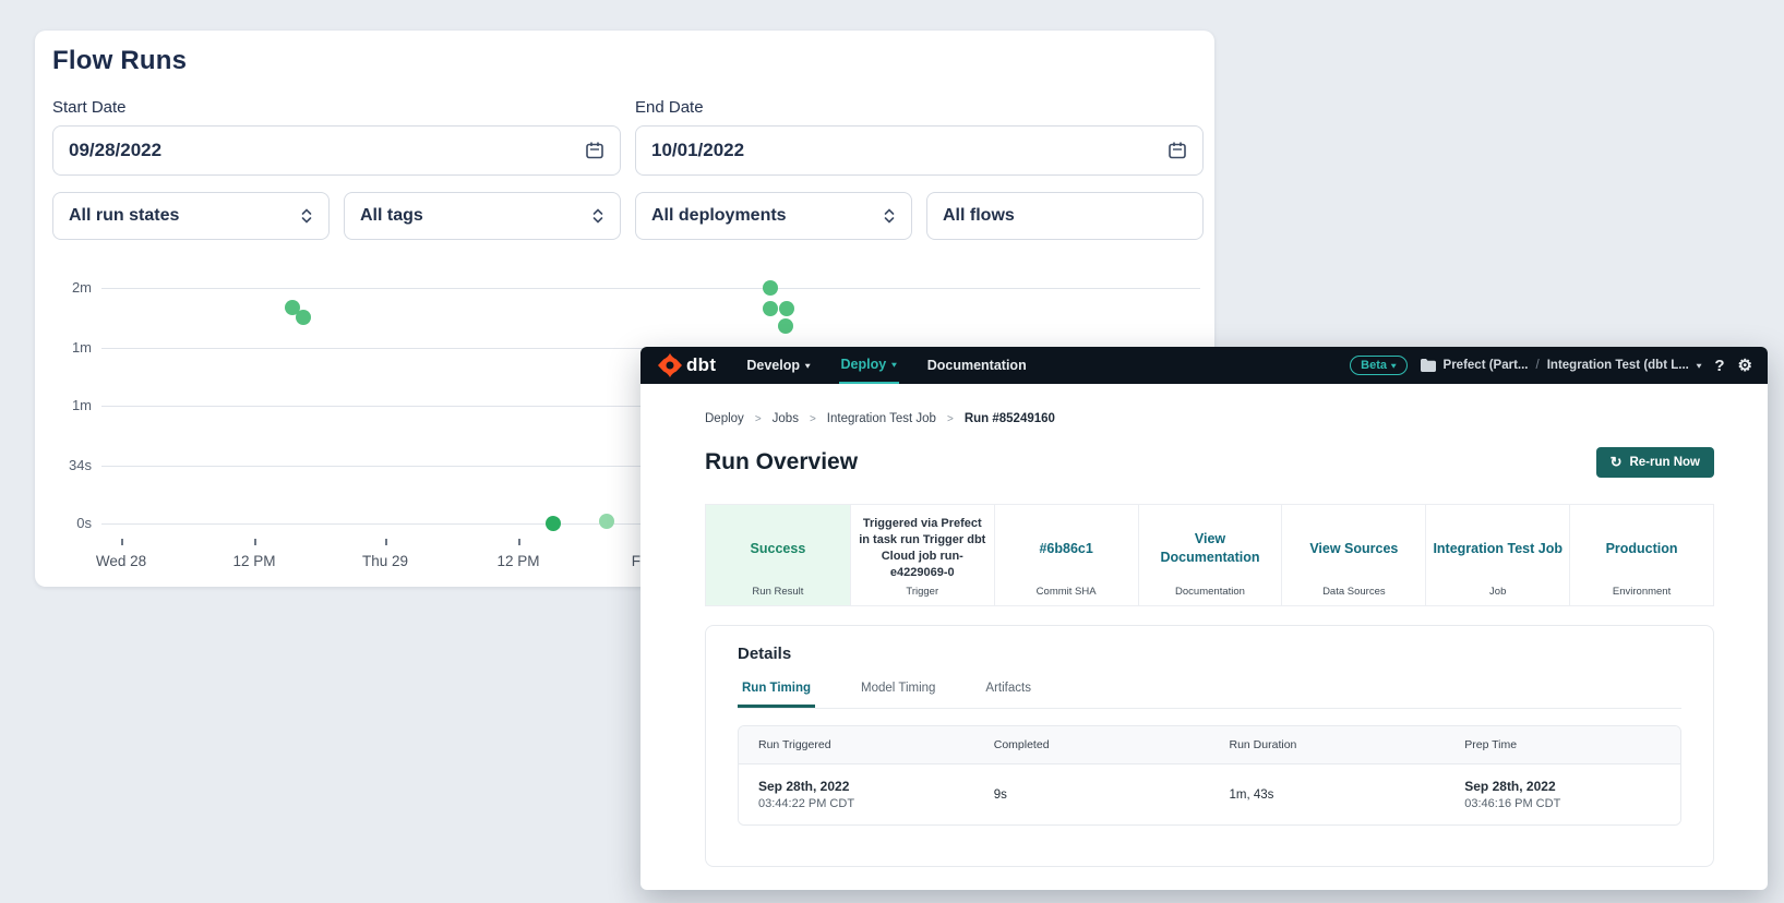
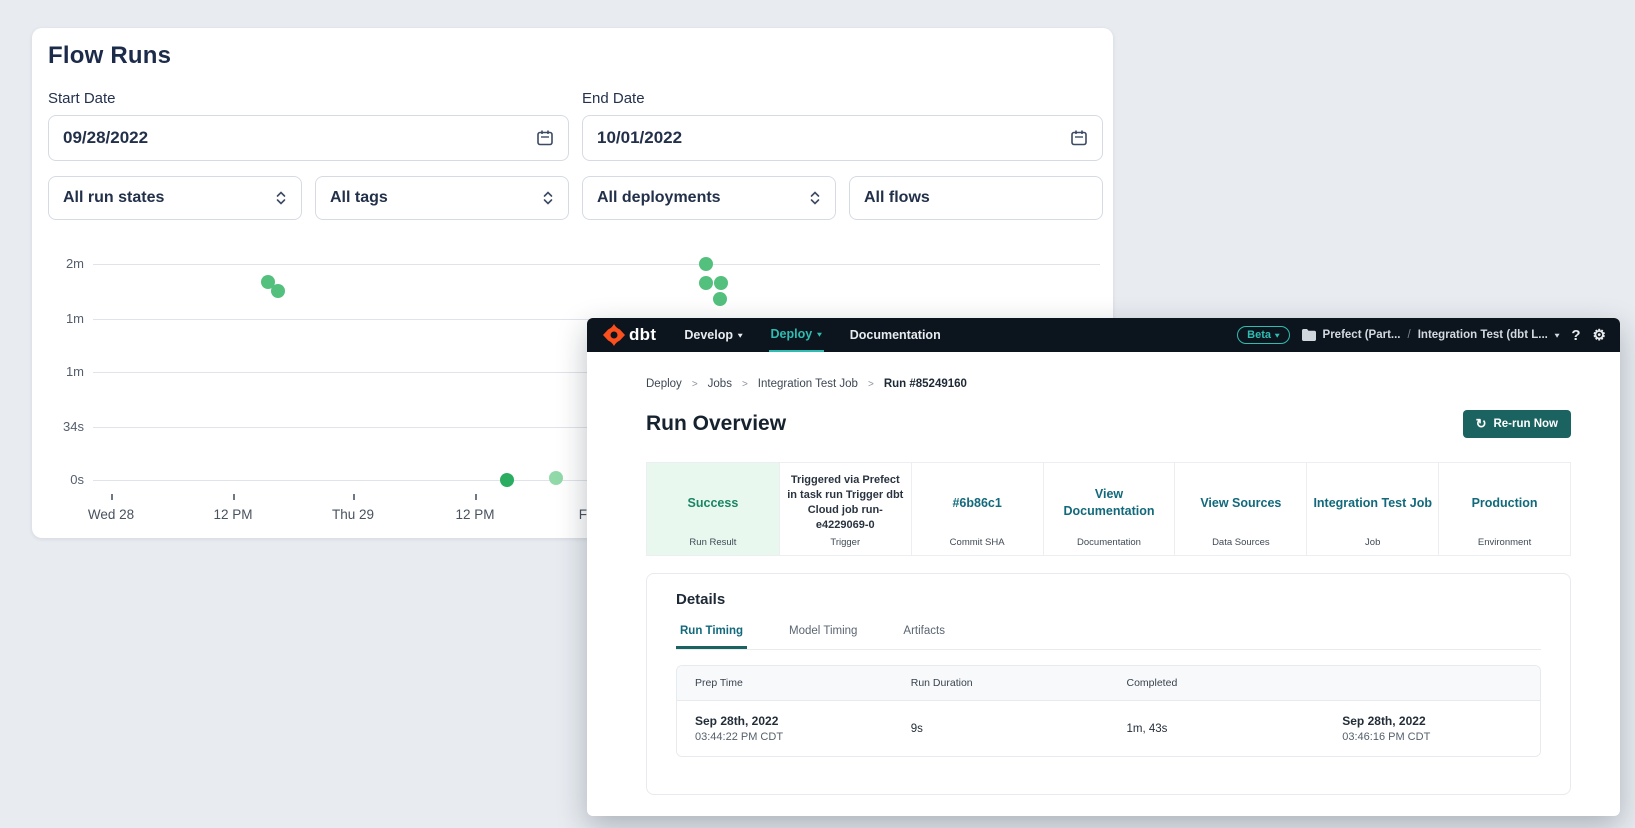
  Flow Runs
  Start Date
  09/28/2022
  End Date
  10/01/2022
  All run states
  All tags
  All deployments
  All flows
  2m
  1m
  1m
  34s
  0s
  Wed 28
  12 PM
  Thu 29
  12 PM
  dbt
  Develop
  ▾
  Deploy
  ▾
  Documentation
  Beta
  ▾
  Prefect (Part...
  /
  Integration Test (dbt L...
  ▾
  ?
  ⚙
  Deploy
  >
  Jobs
  >
  Integration Test Job
  >
  Run #85249160
  Run Overview
  ↻
  Re-run Now
  Success
  Run Result
  Triggered via Prefect in task run Trigger dbt Cloud job run-e4229069-0
  Trigger
  #6b86c1
  Commit SHA
  View Documentation
  Documentation
  View Sources
  Data Sources
  Integration Test Job
  Job
  Production
  Environment
  Details
  Run Timing
  Model Timing
  Artifacts
- Run Triggered
- Completed
+ Prep Time
  Run Duration
- Prep Time
+ Completed
  Sep 28th, 2022
  03:44:22 PM CDT
  9s
  1m, 43s
  Sep 28th, 2022
  03:46:16 PM CDT
